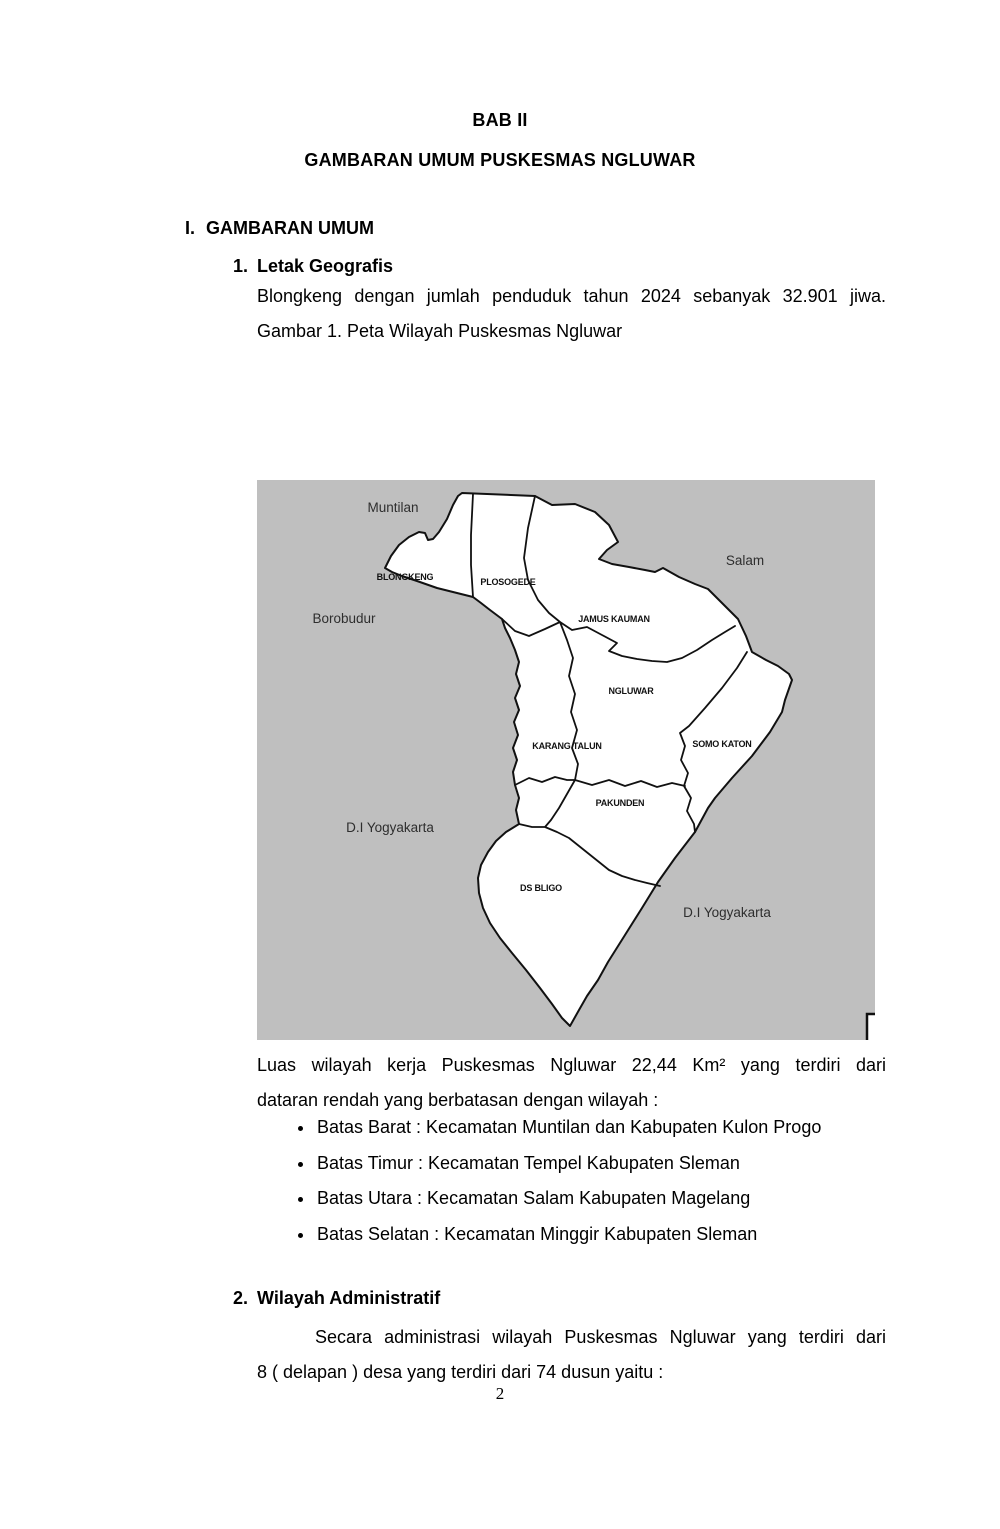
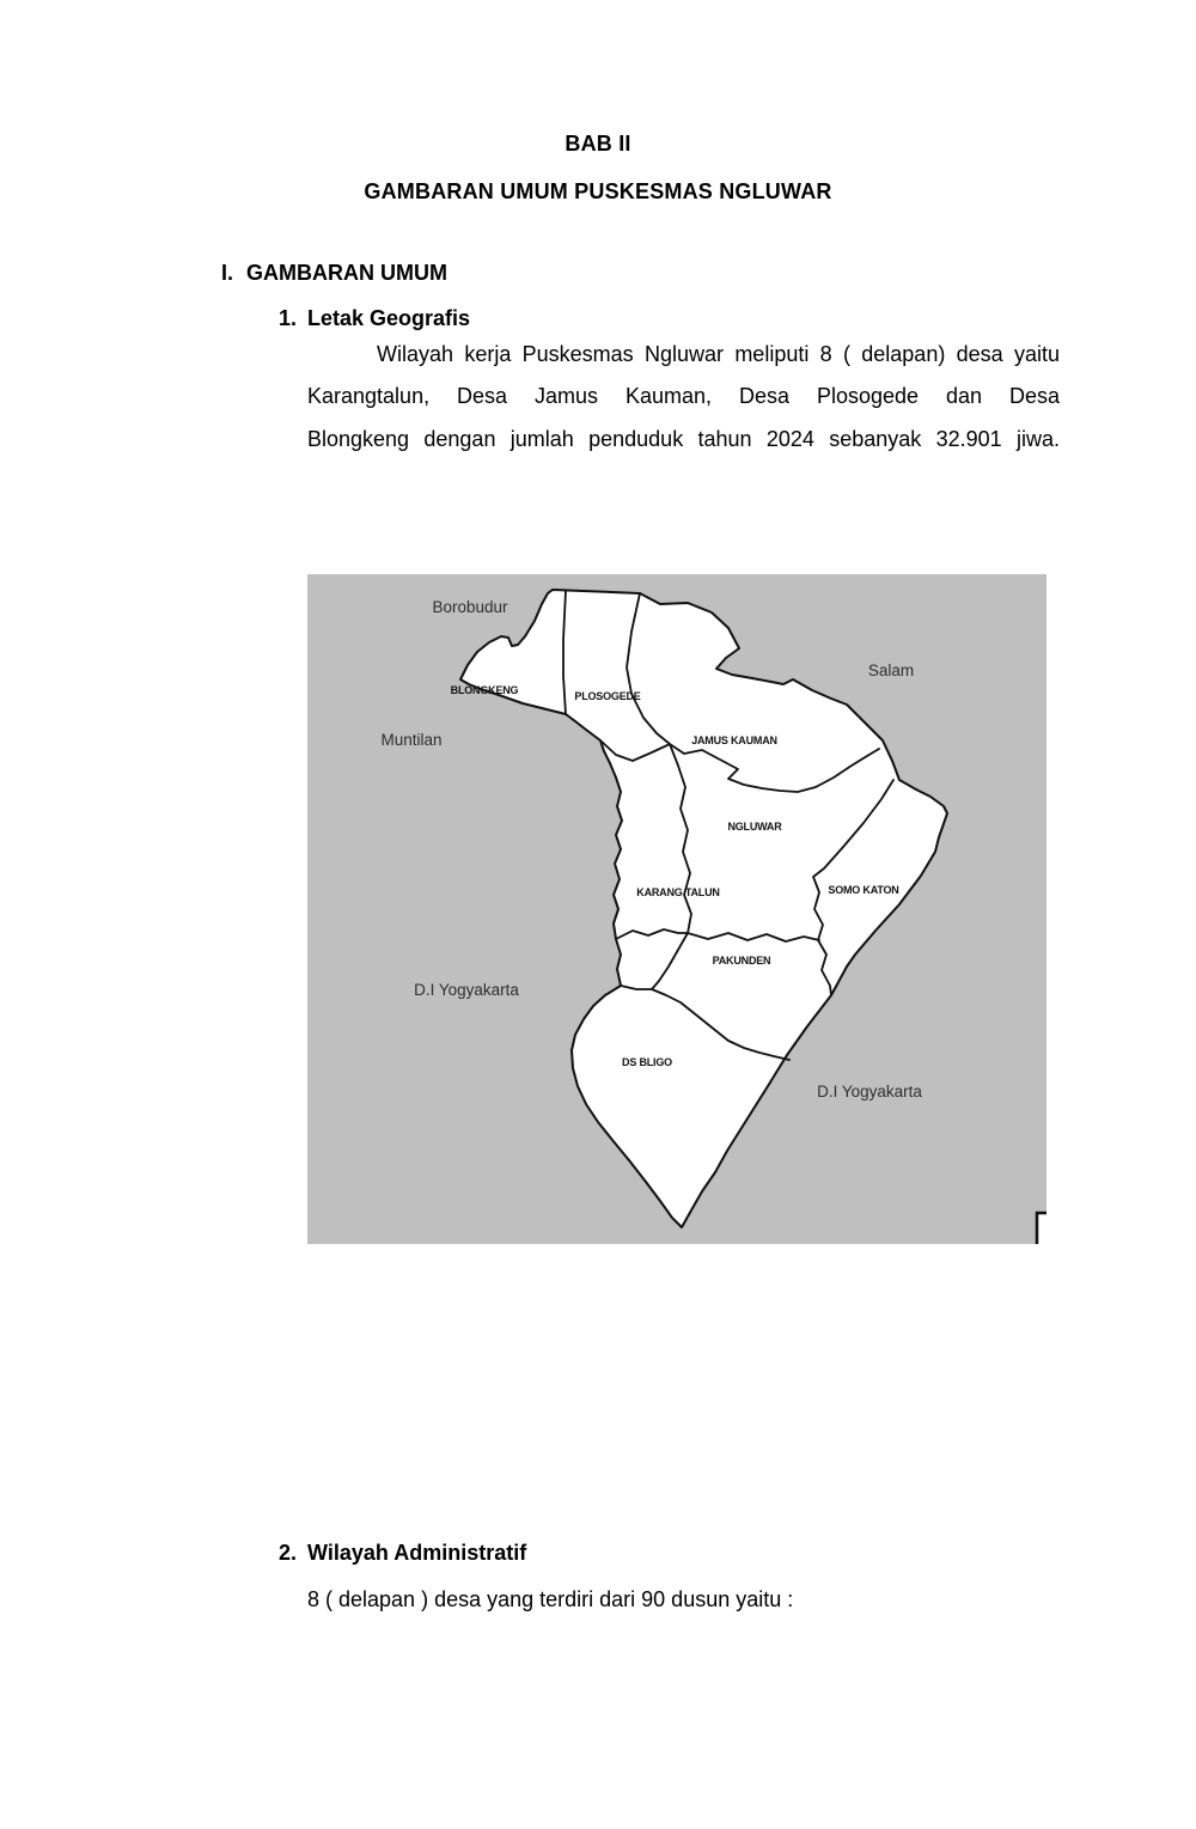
  BAB II
  GAMBARAN UMUM PUSKESMAS NGLUWAR
  I. GAMBARAN UMUM
  1. Letak Geografis
+ Wilayah kerja Puskesmas Ngluwar meliputi 8 ( delapan) desa yaitu
+ Karangtalun, Desa Jamus Kauman, Desa Plosogede dan Desa
  Blongkeng dengan jumlah penduduk tahun 2024 sebanyak 32.901 jiwa.
- Gambar 1. Peta Wilayah Puskesmas Ngluwar
  BLONGKENG
  PLOSOGEDE
  JAMUS KAUMAN
  NGLUWAR
  KARANG TALUN
  SOMO KATON
  PAKUNDEN
  DS BLIGO
- Muntilan
+ Borobudur
  Salam
- Borobudur
+ Muntilan
  D.I Yogyakarta
  D.I Yogyakarta
- Luas wilayah kerja Puskesmas Ngluwar 22,44 Km² yang terdiri dari
- dataran rendah yang berbatasan dengan wilayah :
- Batas Barat : Kecamatan Muntilan dan Kabupaten Kulon Progo
- Batas Timur : Kecamatan Tempel Kabupaten Sleman
- Batas Utara : Kecamatan Salam Kabupaten Magelang
- Batas Selatan : Kecamatan Minggir Kabupaten Sleman
  2. Wilayah Administratif
- Secara administrasi wilayah Puskesmas Ngluwar yang terdiri dari
- 8 ( delapan ) desa yang terdiri dari 74 dusun yaitu :
+ 8 ( delapan ) desa yang terdiri dari 90 dusun yaitu :
- 2
